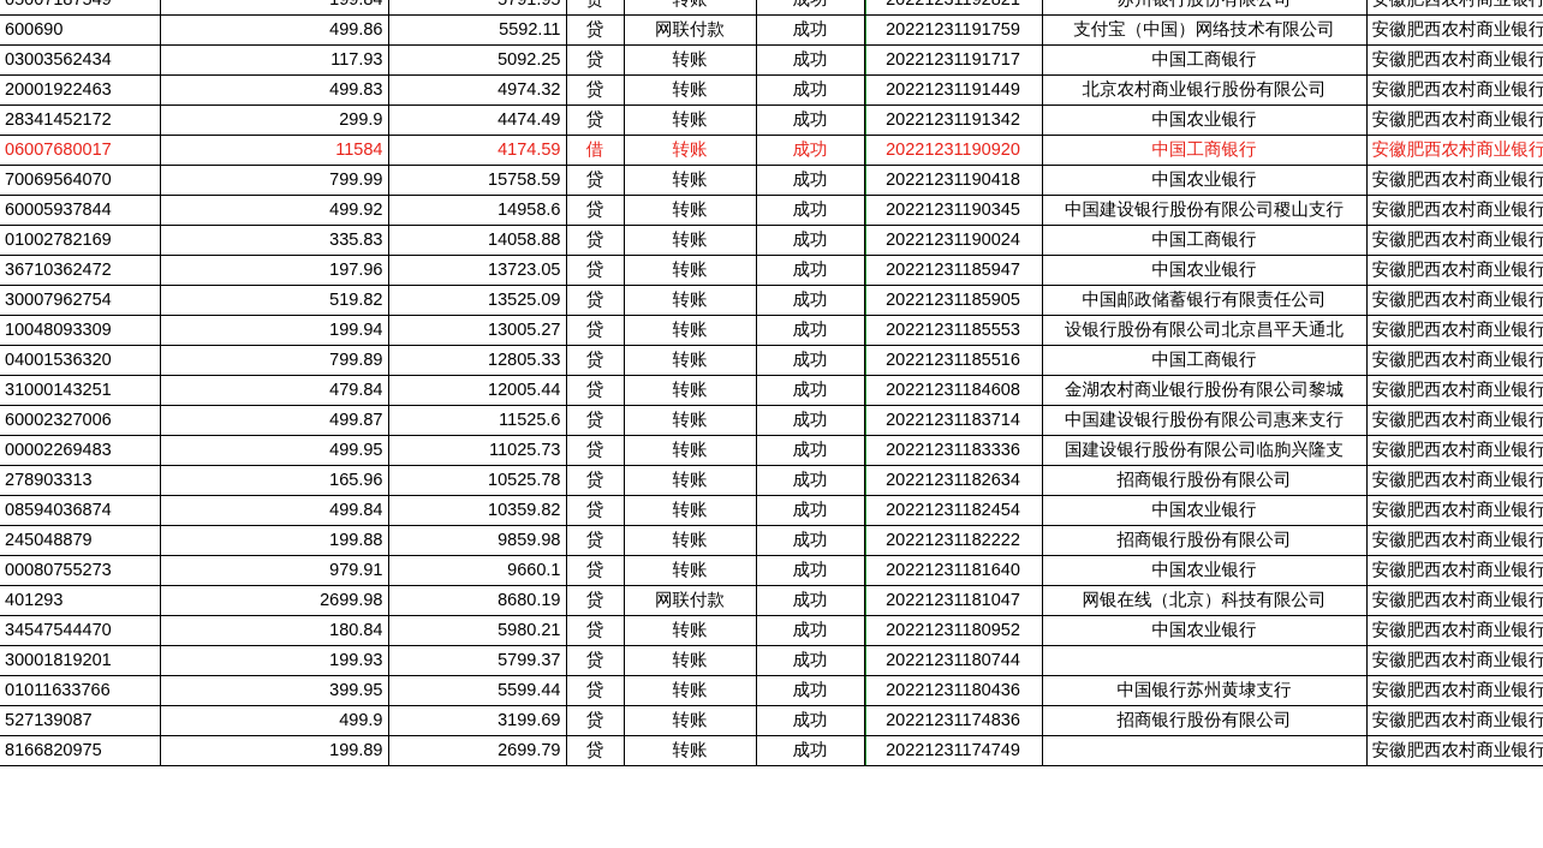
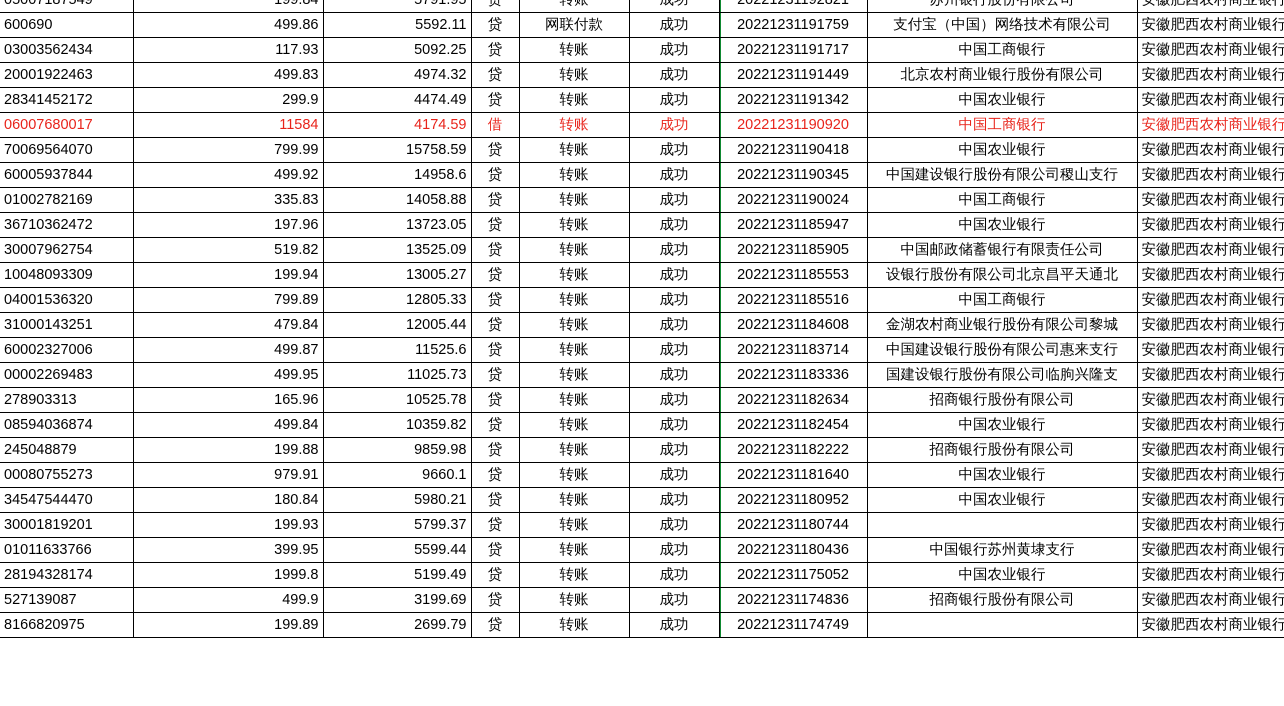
  05007187549	199.84	5791.95	贷	转账	成功	20221231192821	苏州银行股份有限公司	安徽肥西农村商业银行
  600690	499.86	5592.11	贷	网联付款	成功	20221231191759	支付宝（中国）网络技术有限公司	安徽肥西农村商业银行
  03003562434	117.93	5092.25	贷	转账	成功	20221231191717	中国工商银行	安徽肥西农村商业银行
  20001922463	499.83	4974.32	贷	转账	成功	20221231191449	北京农村商业银行股份有限公司	安徽肥西农村商业银行
  28341452172	299.9	4474.49	贷	转账	成功	20221231191342	中国农业银行	安徽肥西农村商业银行
  06007680017	11584	4174.59	借	转账	成功	20221231190920	中国工商银行	安徽肥西农村商业银行
  70069564070	799.99	15758.59	贷	转账	成功	20221231190418	中国农业银行	安徽肥西农村商业银行
  60005937844	499.92	14958.6	贷	转账	成功	20221231190345	中国建设银行股份有限公司稷山支行	安徽肥西农村商业银行
  01002782169	335.83	14058.88	贷	转账	成功	20221231190024	中国工商银行	安徽肥西农村商业银行
  36710362472	197.96	13723.05	贷	转账	成功	20221231185947	中国农业银行	安徽肥西农村商业银行
  30007962754	519.82	13525.09	贷	转账	成功	20221231185905	中国邮政储蓄银行有限责任公司	安徽肥西农村商业银行
  10048093309	199.94	13005.27	贷	转账	成功	20221231185553	设银行股份有限公司北京昌平天通北	安徽肥西农村商业银行
  04001536320	799.89	12805.33	贷	转账	成功	20221231185516	中国工商银行	安徽肥西农村商业银行
  31000143251	479.84	12005.44	贷	转账	成功	20221231184608	金湖农村商业银行股份有限公司黎城	安徽肥西农村商业银行
  60002327006	499.87	11525.6	贷	转账	成功	20221231183714	中国建设银行股份有限公司惠来支行	安徽肥西农村商业银行
  00002269483	499.95	11025.73	贷	转账	成功	20221231183336	国建设银行股份有限公司临朐兴隆支	安徽肥西农村商业银行
  278903313	165.96	10525.78	贷	转账	成功	20221231182634	招商银行股份有限公司	安徽肥西农村商业银行
  08594036874	499.84	10359.82	贷	转账	成功	20221231182454	中国农业银行	安徽肥西农村商业银行
  245048879	199.88	9859.98	贷	转账	成功	20221231182222	招商银行股份有限公司	安徽肥西农村商业银行
  00080755273	979.91	9660.1	贷	转账	成功	20221231181640	中国农业银行	安徽肥西农村商业银行
- 401293	2699.98	8680.19	贷	网联付款	成功	20221231181047	网银在线（北京）科技有限公司	安徽肥西农村商业银行
  34547544470	180.84	5980.21	贷	转账	成功	20221231180952	中国农业银行	安徽肥西农村商业银行
  30001819201	199.93	5799.37	贷	转账	成功	20221231180744		安徽肥西农村商业银行
  01011633766	399.95	5599.44	贷	转账	成功	20221231180436	中国银行苏州黄埭支行	安徽肥西农村商业银行
+ 28194328174	1999.8	5199.49	贷	转账	成功	20221231175052	中国农业银行	安徽肥西农村商业银行
  527139087	499.9	3199.69	贷	转账	成功	20221231174836	招商银行股份有限公司	安徽肥西农村商业银行
  8166820975	199.89	2699.79	贷	转账	成功	20221231174749		安徽肥西农村商业银行
